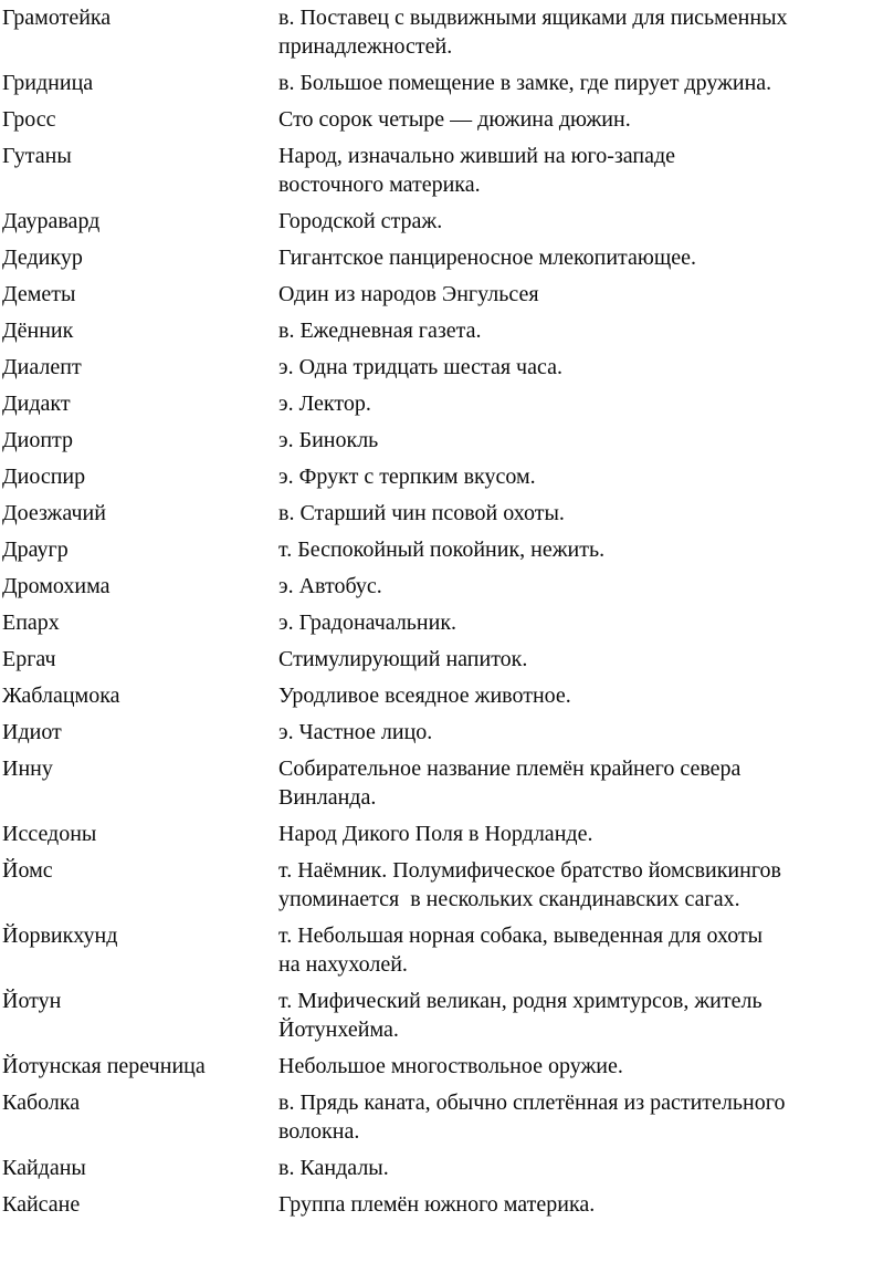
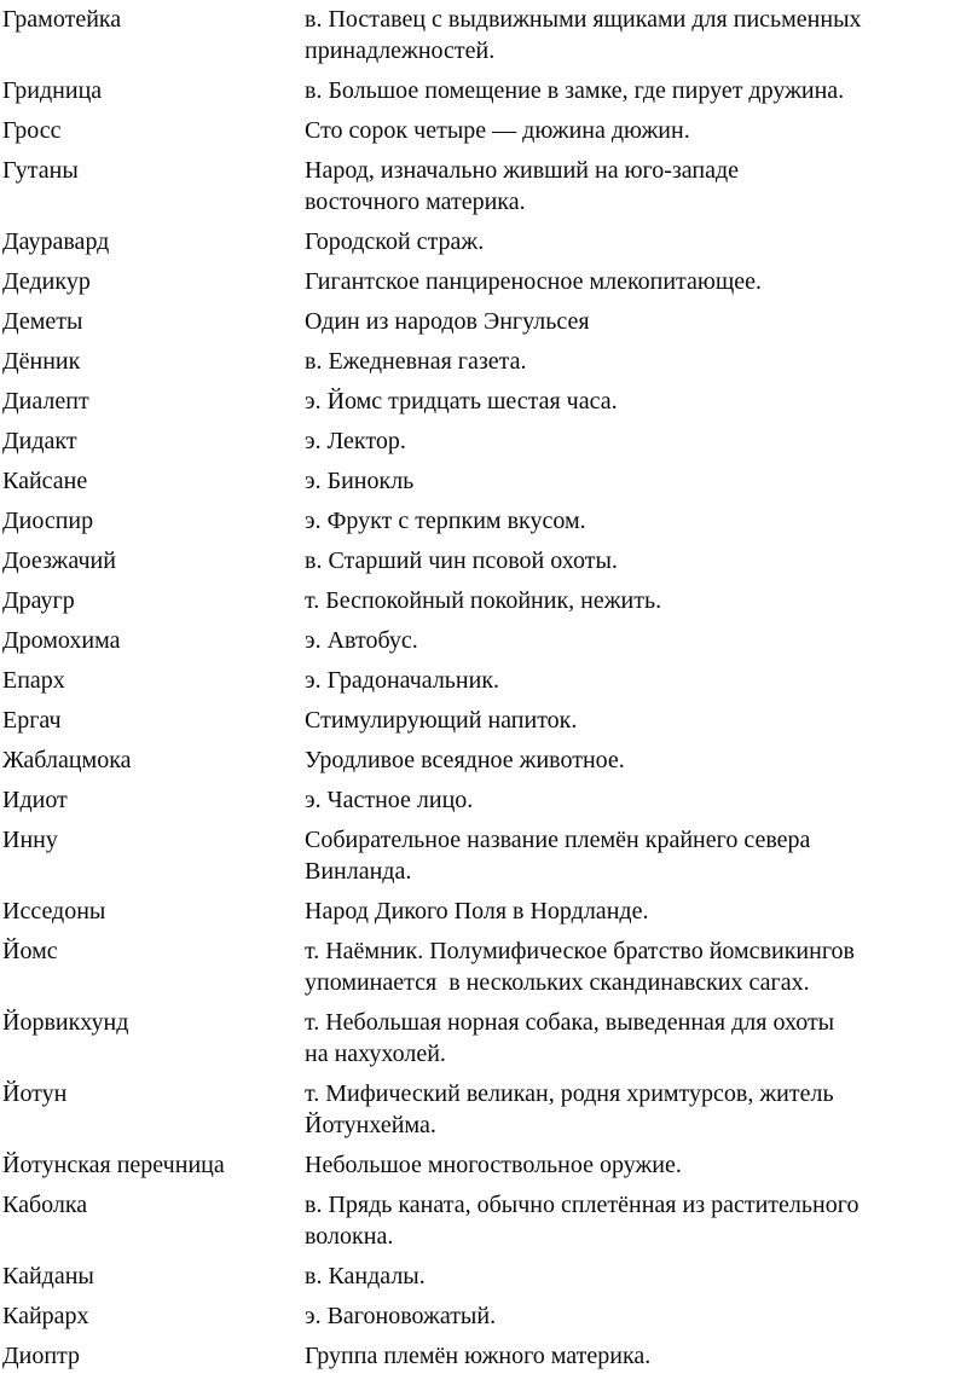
  Грамотейка
  в. Поставец с выдвижными ящиками для письменных
  принадлежностей.
  Гридница
  в. Большое помещение в замке, где пирует дружина.
  Гросс
  Сто сорок четыре — дюжина дюжин.
  Гутаны
  Народ, изначально живший на юго-западе
  восточного материка.
  Дауравард
  Городской страж.
  Дедикур
  Гигантское панциреносное млекопитающее.
  Деметы
  Один из народов Энгульсея
  Дённик
  в. Ежедневная газета.
  Диалепт
- э. Одна тридцать шестая часа.
+ э. Йомс тридцать шестая часа.
  Дидакт
  э. Лектор.
- Диоптр
+ Кайсане
  э. Бинокль
  Диоспир
  э. Фрукт с терпким вкусом.
  Доезжачий
  в. Старший чин псовой охоты.
  Драугр
  т. Беспокойный покойник, нежить.
  Дромохима
  э. Автобус.
  Епарх
  э. Градоначальник.
  Ергач
  Стимулирующий напиток.
  Жаблацмока
  Уродливое всеядное животное.
  Идиот
  э. Частное лицо.
  Инну
  Собирательное название племён крайнего севера
  Винланда.
  Исседоны
  Народ Дикого Поля в Нордланде.
  Йомс
  т. Наёмник. Полумифическое братство йомсвикингов
  упоминается в нескольких скандинавских сагах.
  Йорвикхунд
  т. Небольшая норная собака, выведенная для охоты
  на нахухолей.
  Йотун
  т. Мифический великан, родня хримтурсов, житель
  Йотунхейма.
  Йотунская перечница
  Небольшое многоствольное оружие.
  Каболка
  в. Прядь каната, обычно сплетённая из растительного
  волокна.
  Кайданы
  в. Кандалы.
+ Кайрарх
+ э. Вагоновожатый.
- Кайсане
+ Диоптр
  Группа племён южного материка.
